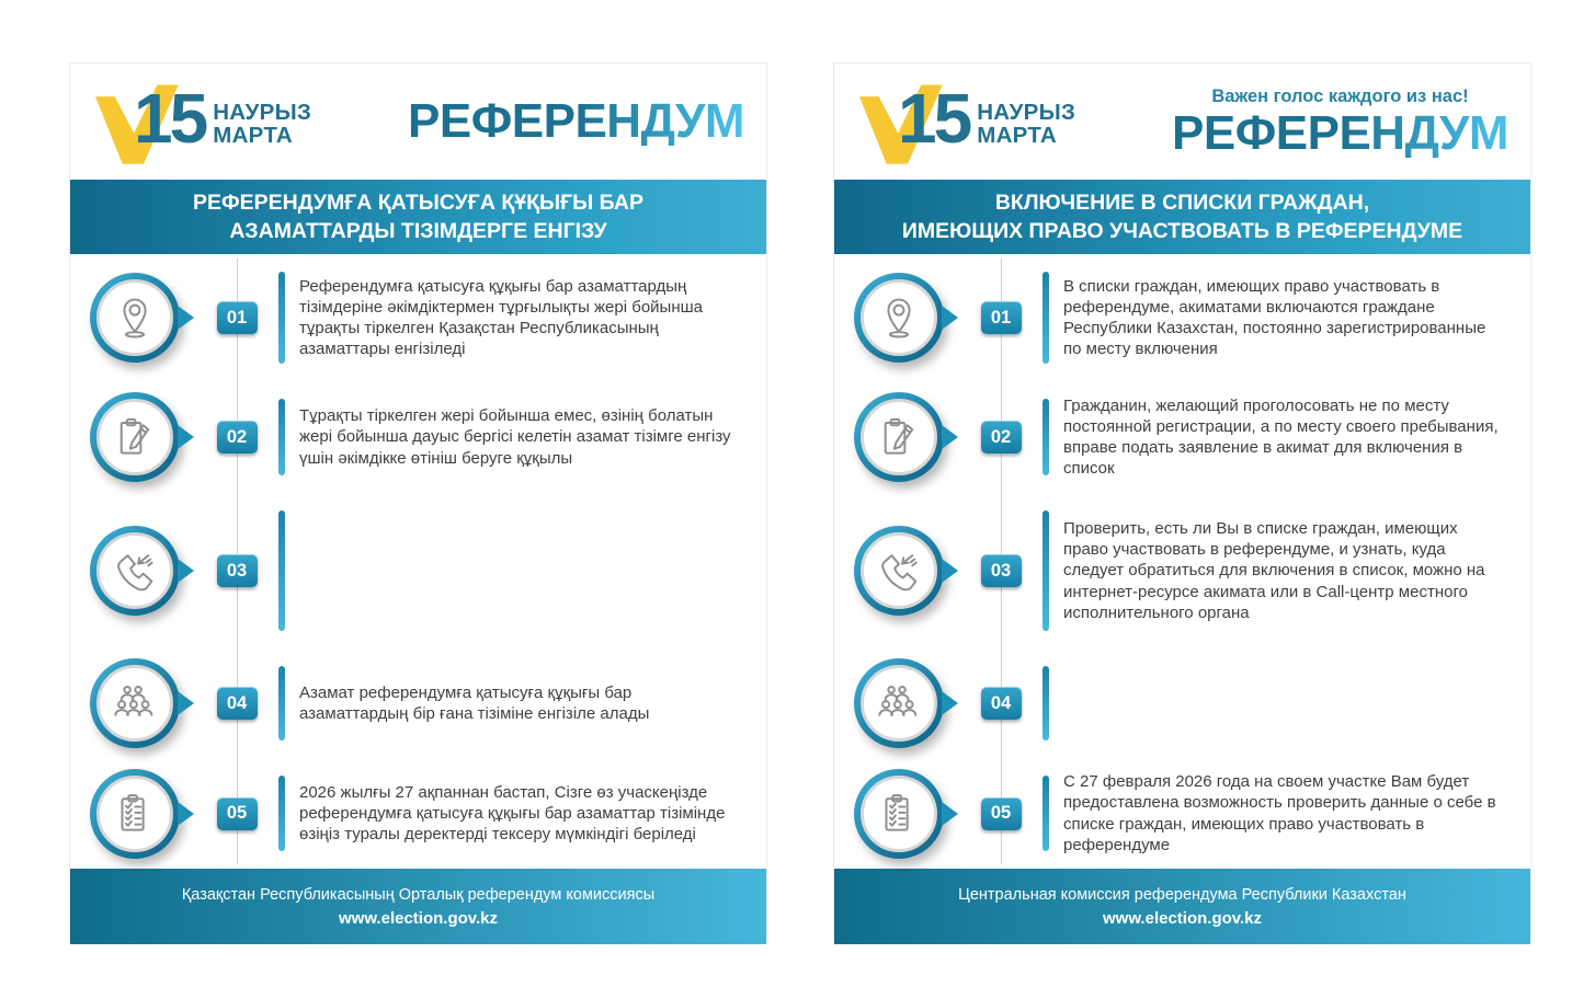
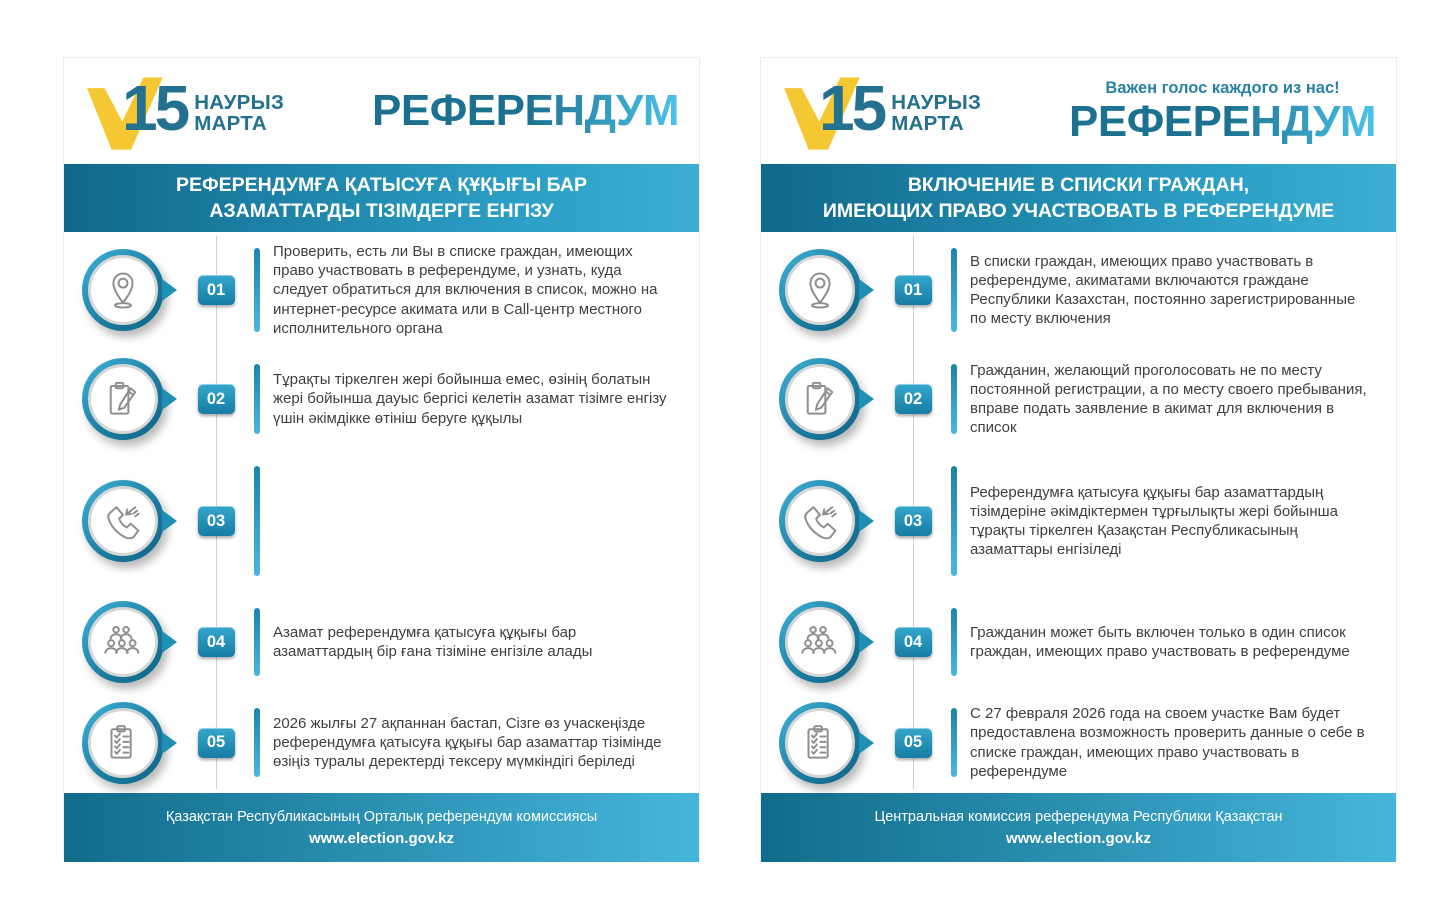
  15
  НАУРЫЗ
  МАРТА
  РЕФЕРЕНДУМ
  РЕФЕРЕНДУМҒА ҚАТЫСУҒА ҚҰҚЫҒЫ БАР
  АЗАМАТТАРДЫ ТІЗІМДЕРГЕ ЕНГІЗУ
  01
- Референдумға қатысуға құқығы бар азаматтардың тізімдеріне әкімдіктермен тұрғылықты жері бойынша тұрақты тіркелген Қазақстан Республикасының азаматтары енгізіледі
+ Проверить, есть ли Вы в списке граждан, имеющих право участвовать в референдуме, и узнать, куда следует обратиться для включения в список, можно на интернет-ресурсе акимата или в Call-центр местного исполнительного органа
  02
  Тұрақты тіркелген жері бойынша емес, өзінің болатын жері бойынша дауыс бергісі келетін азамат тізімге енгізу үшін әкімдікке өтініш беруге құқылы
  03
  04
  Азамат референдумға қатысуға құқығы бар азаматтардың бір ғана тізіміне енгізіле алады
  05
  2026 жылғы 27 ақпаннан бастап, Сізге өз учаскеңізде референдумға қатысуға құқығы бар азаматтар тізімінде өзіңіз туралы деректерді тексеру мүмкіндігі беріледі
  Қазақстан Республикасының Орталық референдум комиссиясы
  www.election.gov.kz
  15
  НАУРЫЗ
  МАРТА
  Важен голос каждого из нас!
  РЕФЕРЕНДУМ
  ВКЛЮЧЕНИЕ В СПИСКИ ГРАЖДАН,
  ИМЕЮЩИХ ПРАВО УЧАСТВОВАТЬ В РЕФЕРЕНДУМЕ
  01
  В списки граждан, имеющих право участвовать в референдуме, акиматами включаются граждане Республики Казахстан, постоянно зарегистрированные по месту включения
  02
  Гражданин, желающий проголосовать не по месту постоянной регистрации, а по месту своего пребывания, вправе подать заявление в акимат для включения в список
  03
- Проверить, есть ли Вы в списке граждан, имеющих право участвовать в референдуме, и узнать, куда следует обратиться для включения в список, можно на интернет-ресурсе акимата или в Call-центр местного исполнительного органа
+ Референдумға қатысуға құқығы бар азаматтардың тізімдеріне әкімдіктермен тұрғылықты жері бойынша тұрақты тіркелген Қазақстан Республикасының азаматтары енгізіледі
  04
+ Гражданин может быть включен только в один список граждан, имеющих право участвовать в референдуме
  05
  С 27 февраля 2026 года на своем участке Вам будет предоставлена возможность проверить данные о себе в списке граждан, имеющих право участвовать в референдуме
- Центральная комиссия референдума Республики Казахстан
+ Центральная комиссия референдума Республики Қазақстан
  www.election.gov.kz
